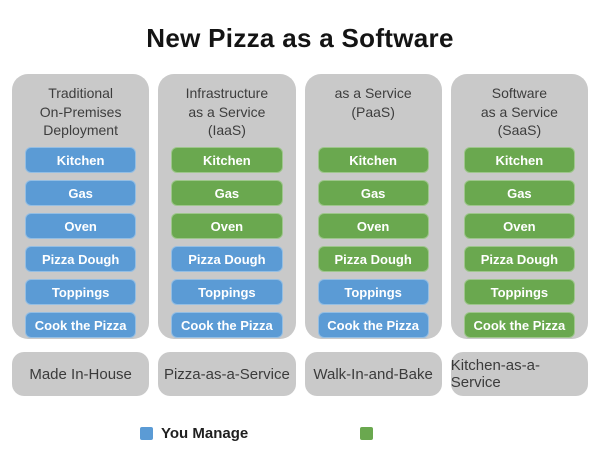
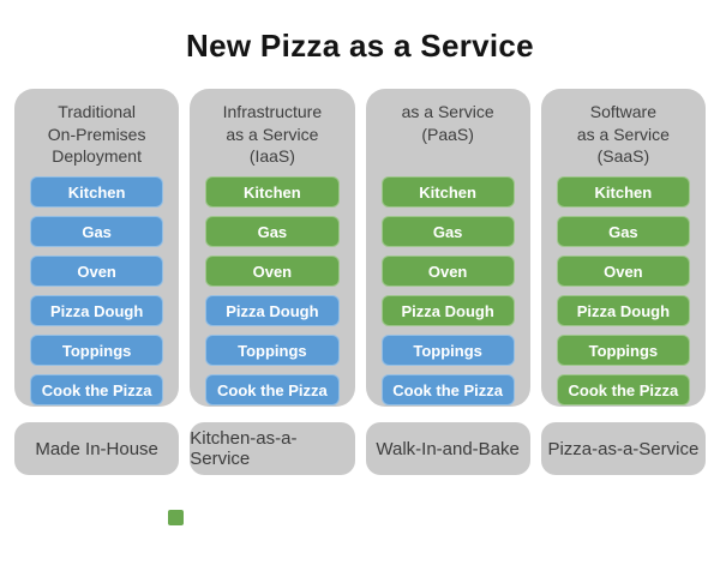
- New Pizza as a Software
+ New Pizza as a Service
  Traditional
  On-Premises
  Deployment
  Kitchen
  Gas
  Oven
  Pizza Dough
  Toppings
  Cook the Pizza
  Infrastructure
  as a Service
  (IaaS)
  Kitchen
  Gas
  Oven
  Pizza Dough
  Toppings
  Cook the Pizza
  as a Service
  (PaaS)
  Kitchen
  Gas
  Oven
  Pizza Dough
  Toppings
  Cook the Pizza
  Software
  as a Service
  (SaaS)
  Kitchen
  Gas
  Oven
  Pizza Dough
  Toppings
  Cook the Pizza
  Made In-House
- Pizza-as-a-Service
+ Kitchen-as-a-Service
  Walk-In-and-Bake
- Kitchen-as-a-Service
+ Pizza-as-a-Service
- You Manage
